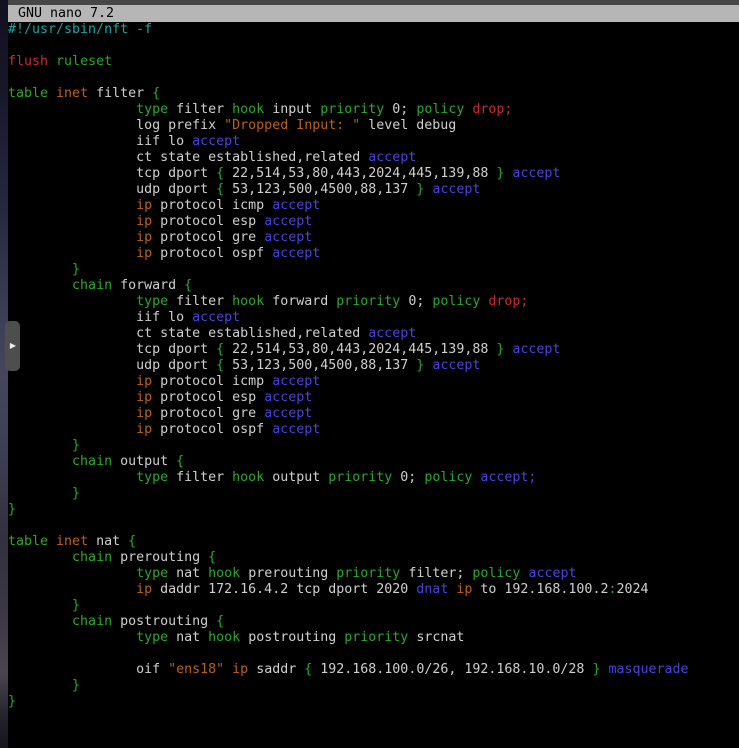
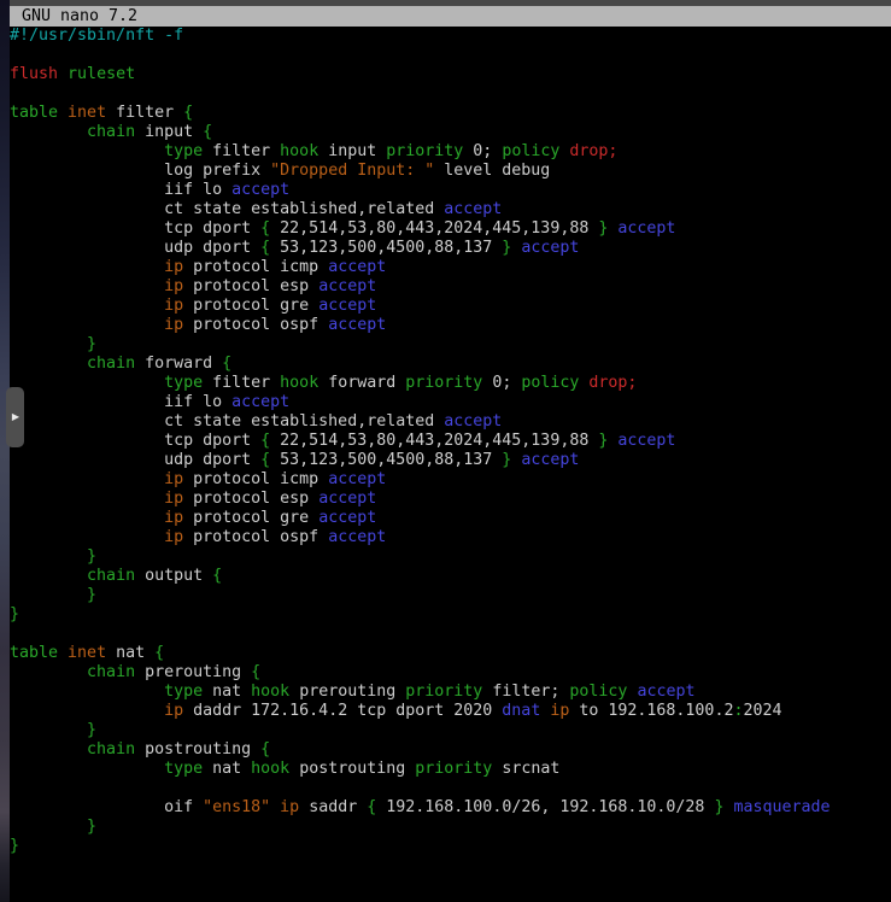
  GNU nano 7.2
  #!/usr/sbin/nft -f
  flush ruleset
  table inet filter {
+ chain input {
  type filter hook input priority 0; policy drop;
  log prefix "Dropped Input: " level debug
  iif lo accept
  ct state established,related accept
  tcp dport { 22,514,53,80,443,2024,445,139,88 } accept
  udp dport { 53,123,500,4500,88,137 } accept
  ip protocol icmp accept
  ip protocol esp accept
  ip protocol gre accept
  ip protocol ospf accept
  }
  chain forward {
  type filter hook forward priority 0; policy drop;
  iif lo accept
  ct state established,related accept
  tcp dport { 22,514,53,80,443,2024,445,139,88 } accept
  udp dport { 53,123,500,4500,88,137 } accept
  ip protocol icmp accept
  ip protocol esp accept
  ip protocol gre accept
  ip protocol ospf accept
  }
  chain output {
- type filter hook output priority 0; policy accept;
  }
  }
  table inet nat {
  chain prerouting {
  type nat hook prerouting priority filter; policy accept
  ip daddr 172.16.4.2 tcp dport 2020 dnat ip to 192.168.100.2:2024
  }
  chain postrouting {
  type nat hook postrouting priority srcnat
  oif "ens18" ip saddr { 192.168.100.0/26, 192.168.10.0/28 } masquerade
  }
  }
  ▶
